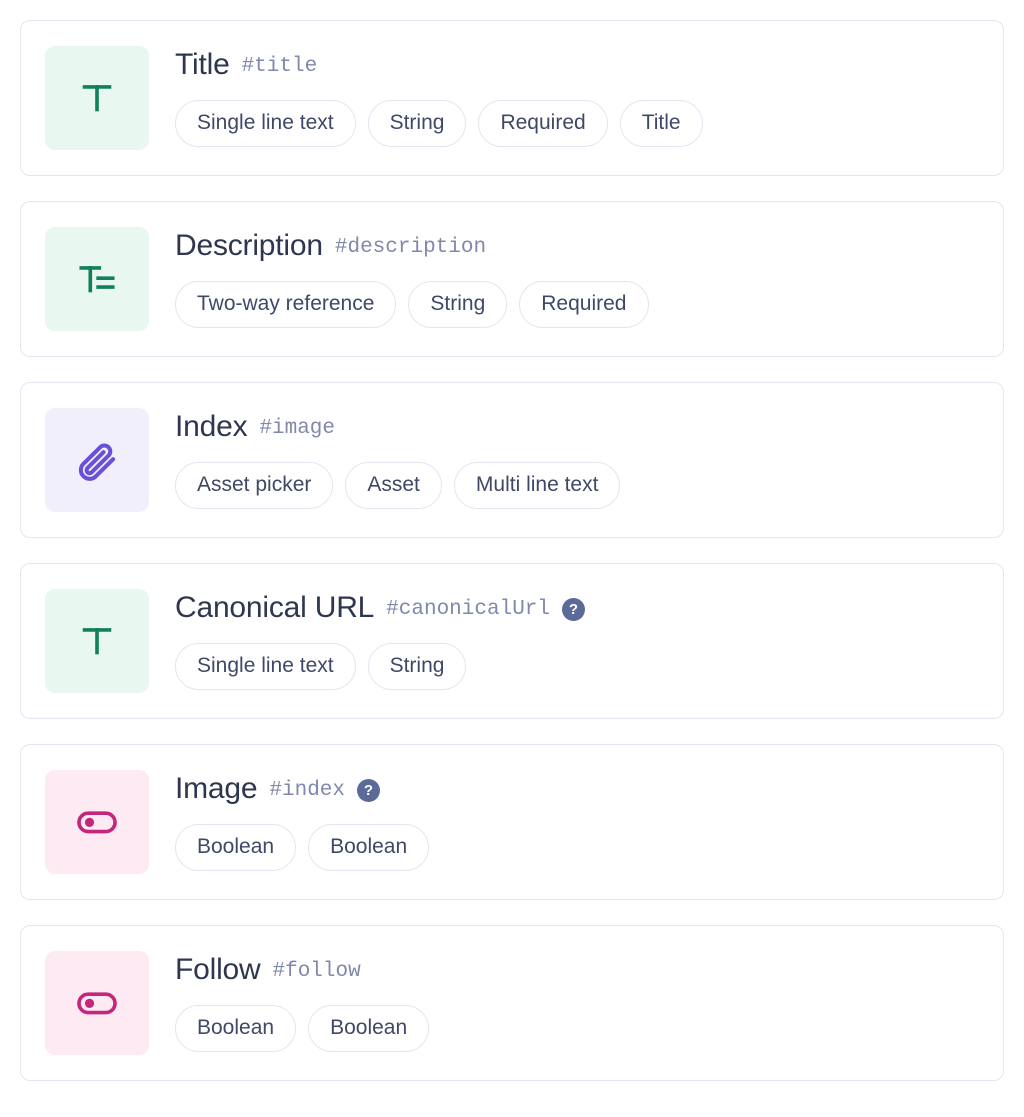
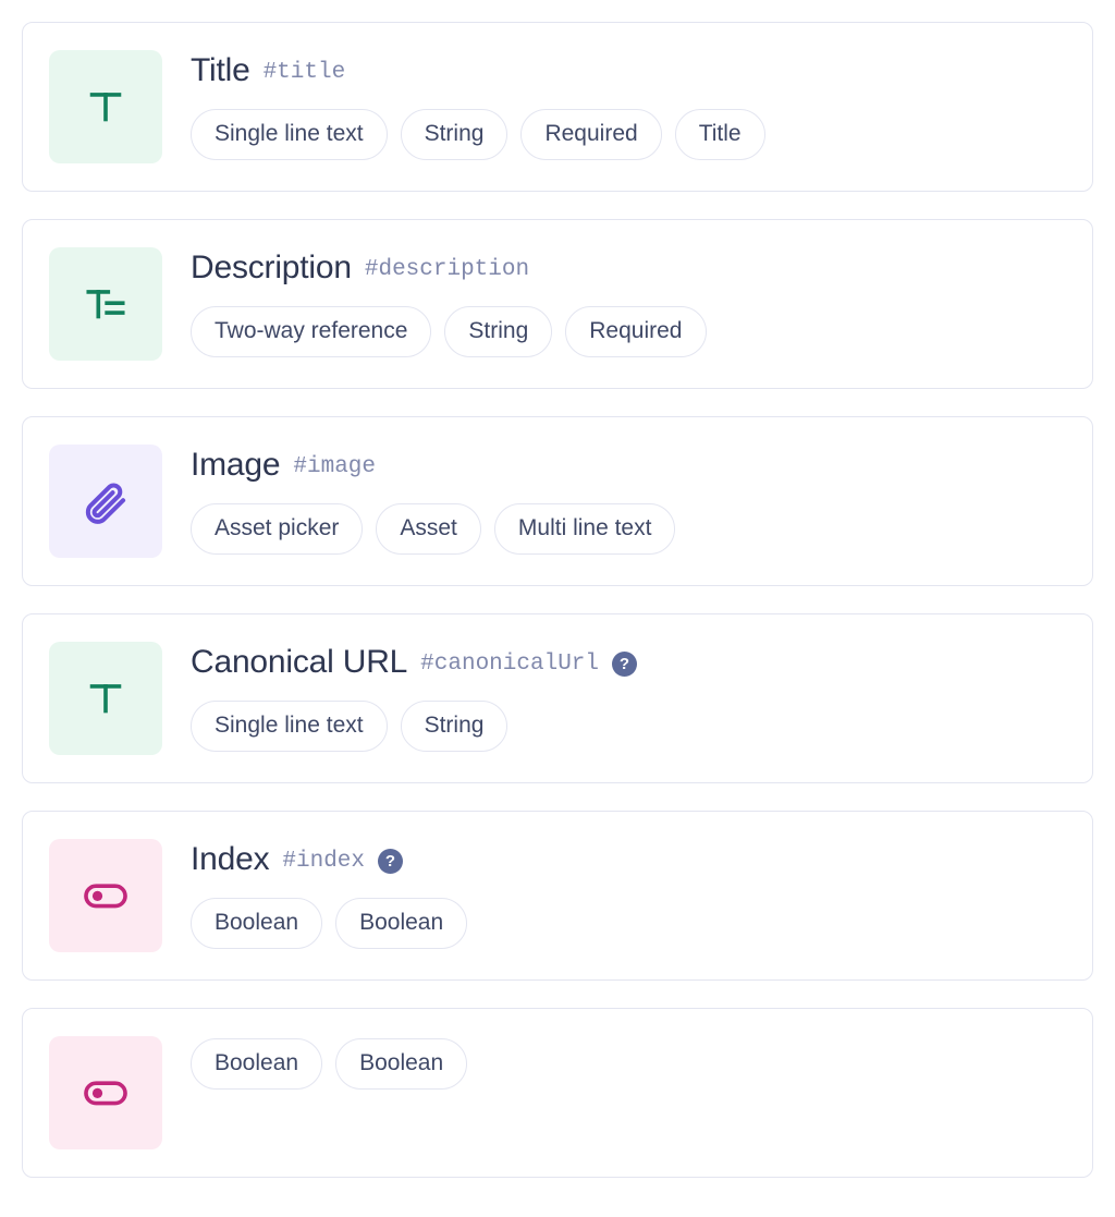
  Title
  #title
  Single line text
  String
  Required
  Title
  Description
  #description
  Two-way reference
  String
  Required
- Index
+ Image
  #image
  Asset picker
  Asset
  Multi line text
  Canonical URL
  #canonicalUrl
  ?
  Single line text
  String
- Image
+ Index
  #index
  ?
  Boolean
  Boolean
- Follow
- #follow
  Boolean
  Boolean
